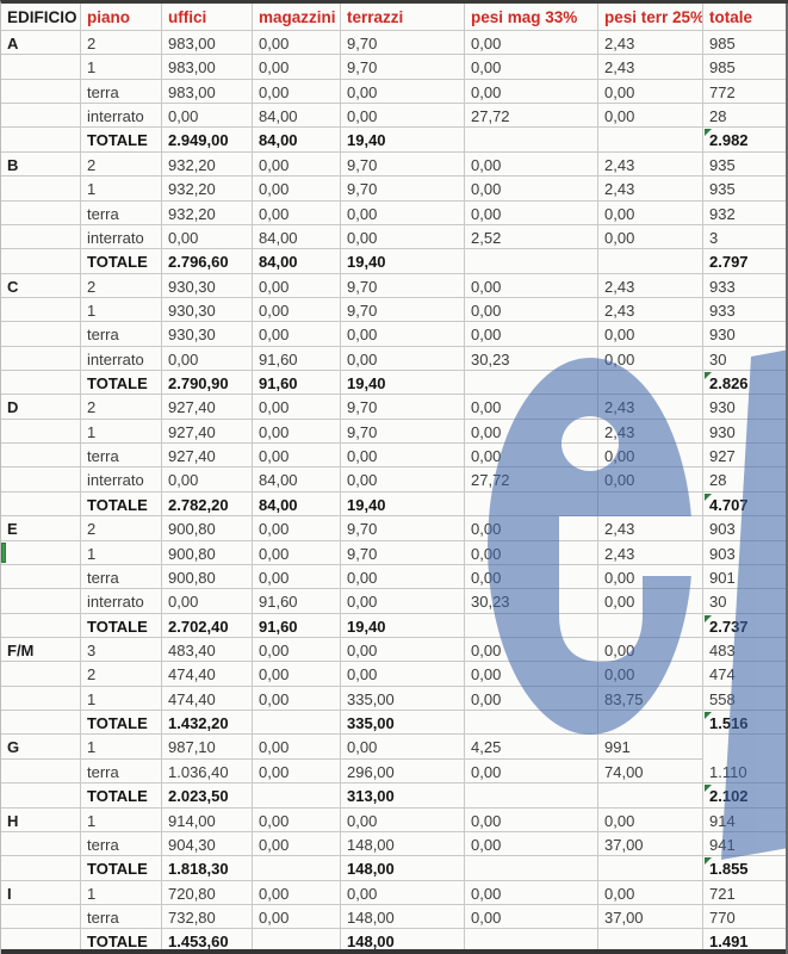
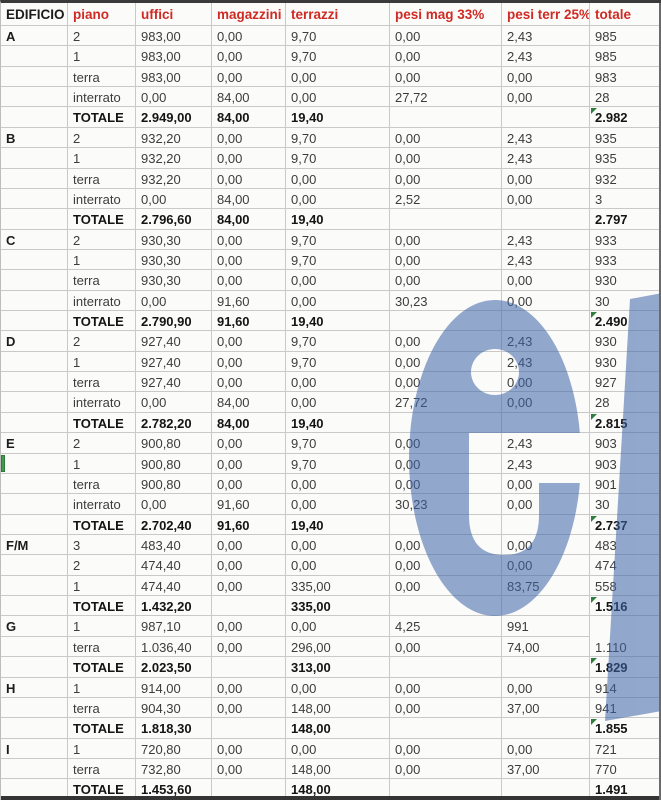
  EDIFICIO
  piano
  uffici
  magazzini
  terrazzi
  pesi mag 33%
  pesi terr 25%
  totale
  A
  2
  983,00
  0,00
  9,70
  0,00
  2,43
  985
  1
  983,00
  0,00
  9,70
  0,00
  2,43
  985
  terra
  983,00
  0,00
  0,00
  0,00
  0,00
- 772
+ 983
  interrato
  0,00
  84,00
  0,00
  27,72
  0,00
  28
  TOTALE
  2.949,00
  84,00
  19,40
  2.982
  B
  2
  932,20
  0,00
  9,70
  0,00
  2,43
  935
  1
  932,20
  0,00
  9,70
  0,00
  2,43
  935
  terra
  932,20
  0,00
  0,00
  0,00
  0,00
  932
  interrato
  0,00
  84,00
  0,00
  2,52
  0,00
  3
  TOTALE
  2.796,60
  84,00
  19,40
  2.797
  C
  2
  930,30
  0,00
  9,70
  0,00
  2,43
  933
  1
  930,30
  0,00
  9,70
  0,00
  2,43
  933
  terra
  930,30
  0,00
  0,00
  0,00
  0,00
  930
  interrato
  0,00
  91,60
  0,00
  30,23
  0,00
  30
  TOTALE
  2.790,90
  91,60
  19,40
- 2.826
+ 2.490
  D
  2
  927,40
  0,00
  9,70
  0,00
  2,43
  930
  1
  927,40
  0,00
  9,70
  0,00
  2,43
  930
  terra
  927,40
  0,00
  0,00
  0,00
  0,00
  927
  interrato
  0,00
  84,00
  0,00
  27,72
  0,00
  28
  TOTALE
  2.782,20
  84,00
  19,40
- 4.707
+ 2.815
  E
  2
  900,80
  0,00
  9,70
  0,00
  2,43
  903
  1
  900,80
  0,00
  9,70
  0,00
  2,43
  903
  terra
  900,80
  0,00
  0,00
  0,00
  0,00
  901
  interrato
  0,00
  91,60
  0,00
  30,23
  0,00
  30
  TOTALE
  2.702,40
  91,60
  19,40
  2.737
  F/M
  3
  483,40
  0,00
  0,00
  0,00
  0,00
  483
  2
  474,40
  0,00
  0,00
  0,00
  0,00
  474
  1
  474,40
  0,00
  335,00
  0,00
  83,75
  558
  TOTALE
  1.432,20
  335,00
  1.516
  G
  1
  987,10
  0,00
  0,00
  4,25
  991
  terra
  1.036,40
  0,00
  296,00
  0,00
  74,00
  1.110
  TOTALE
  2.023,50
  313,00
- 2.102
+ 1.829
  H
  1
  914,00
  0,00
  0,00
  0,00
  0,00
  914
  terra
  904,30
  0,00
  148,00
  0,00
  37,00
  941
  TOTALE
  1.818,30
  148,00
  1.855
  I
  1
  720,80
  0,00
  0,00
  0,00
  0,00
  721
  terra
  732,80
  0,00
  148,00
  0,00
  37,00
  770
  TOTALE
  1.453,60
  148,00
  1.491
